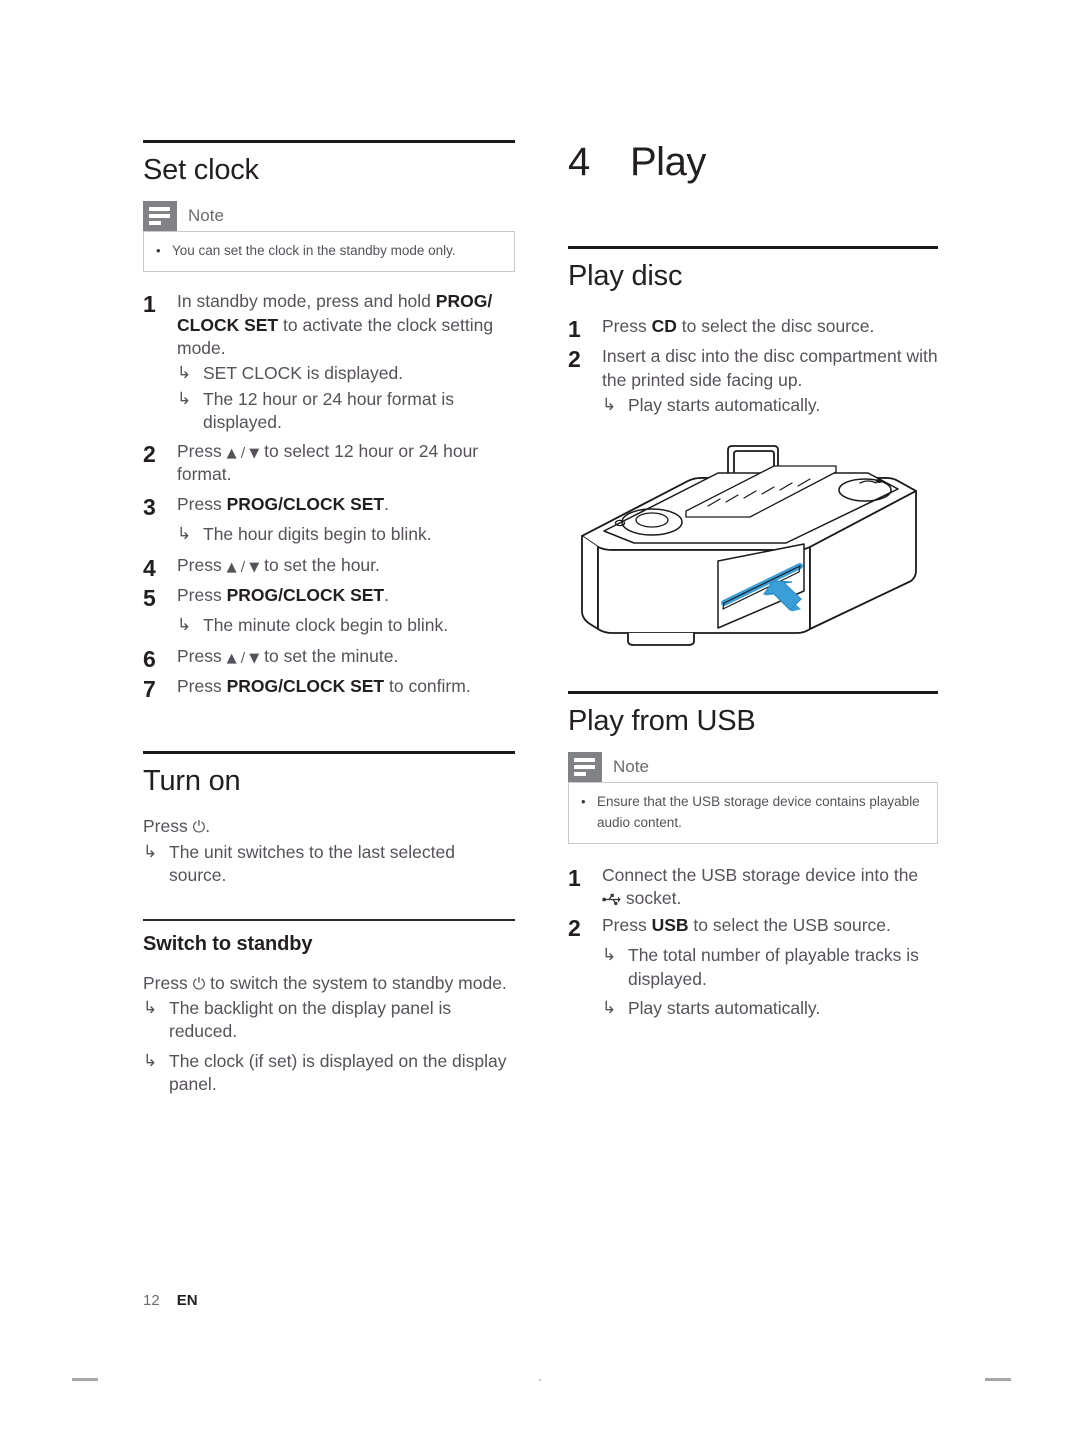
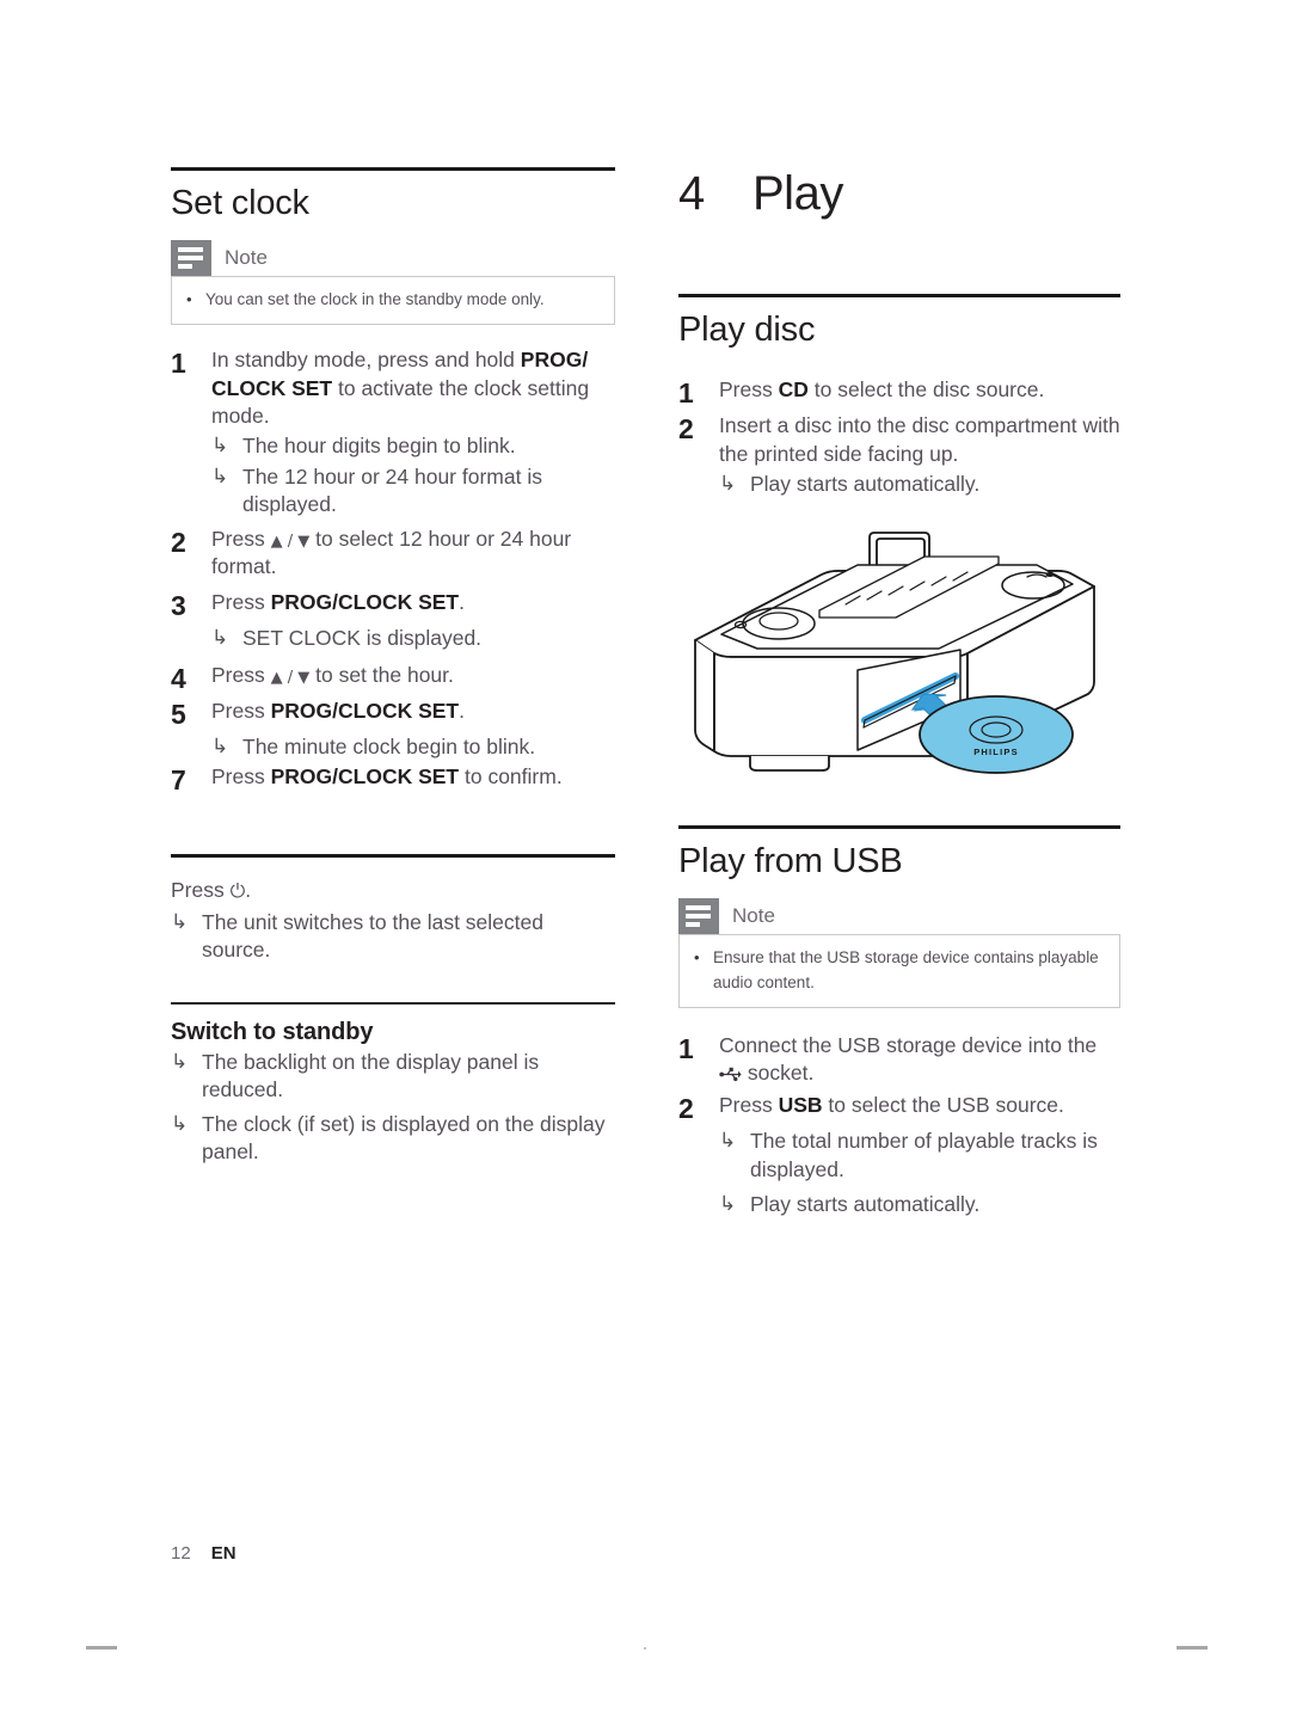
  Set clock
  Note
  •
  You can set the clock in the standby mode only.
  1
  In standby mode, press and hold PROG/
  CLOCK SET to activate the clock setting mode.
  ↳
- SET CLOCK is displayed.
+ The hour digits begin to blink.
  ↳
  The 12 hour or 24 hour format is displayed.
  2
  Press ▲ / ▼ to select 12 hour or 24 hour format.
  3
  Press PROG/CLOCK SET.
  ↳
- The hour digits begin to blink.
+ SET CLOCK is displayed.
  4
  Press ▲ / ▼ to set the hour.
  5
  Press PROG/CLOCK SET.
  ↳
  The minute clock begin to blink.
- 6
- Press ▲ / ▼ to set the minute.
  7
  Press PROG/CLOCK SET to confirm.
- Turn on
  Press ⏻.
  ↳
  The unit switches to the last selected source.
  Switch to standby
- Press ⏻ to switch the system to standby mode.
  ↳
  The backlight on the display panel is reduced.
  ↳
  The clock (if set) is displayed on the display panel.
  4
  Play
  Play disc
  1
  Press CD to select the disc source.
  2
  Insert a disc into the disc compartment with the printed side facing up.
  ↳
  Play starts automatically.
+ PHILIPS
  Play from USB
  Note
  •
  Ensure that the USB storage device contains playable audio content.
  1
  Connect the USB storage device into the socket.
  2
  Press USB to select the USB source.
  ↳
  The total number of playable tracks is displayed.
  ↳
  Play starts automatically.
  12
  EN
